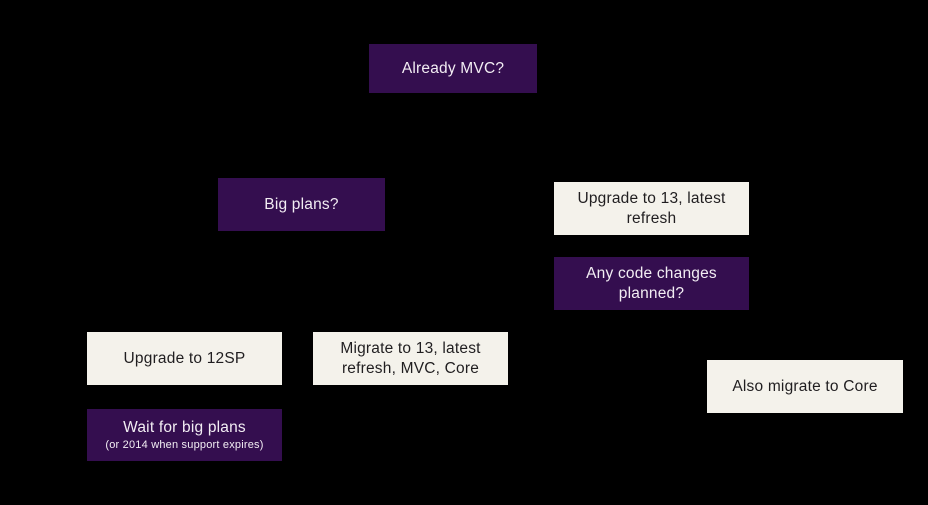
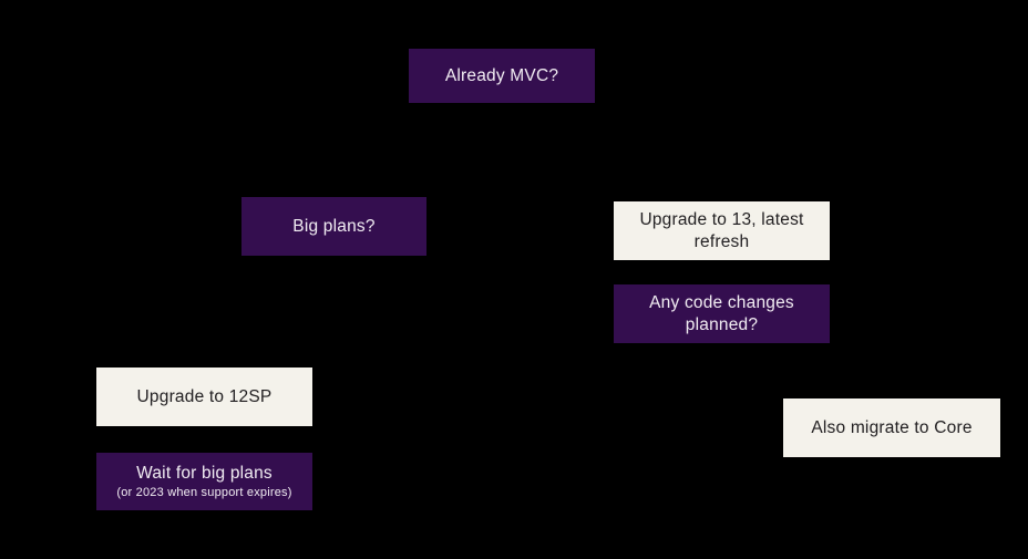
  Already MVC?
  Big plans?
  Upgrade to 13, latest refresh
  Any code changes planned?
  Upgrade to 12SP
- Migrate to 13, latest refresh, MVC, Core
  Also migrate to Core
  Wait for big plans
- (or 2014 when support expires)
+ (or 2023 when support expires)
